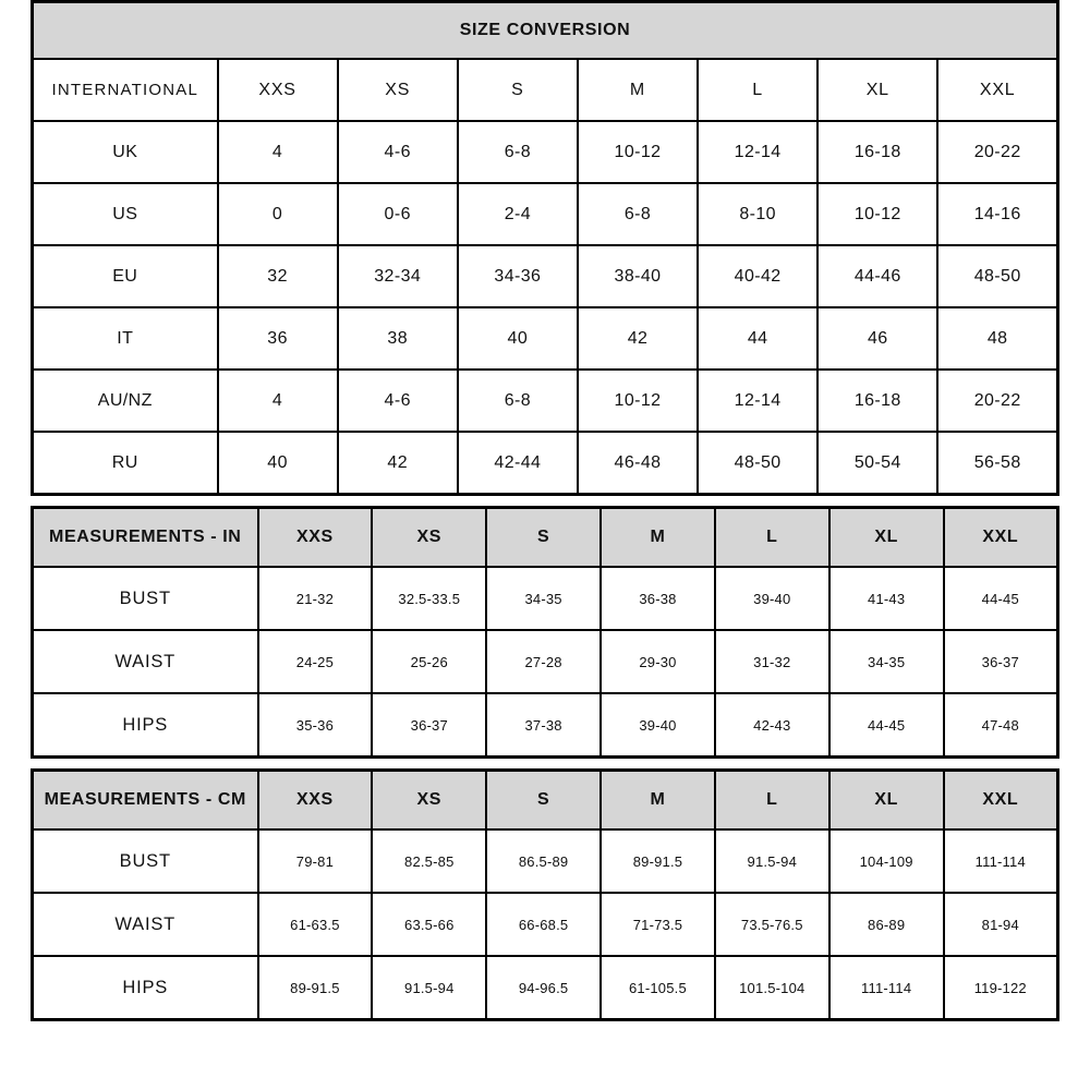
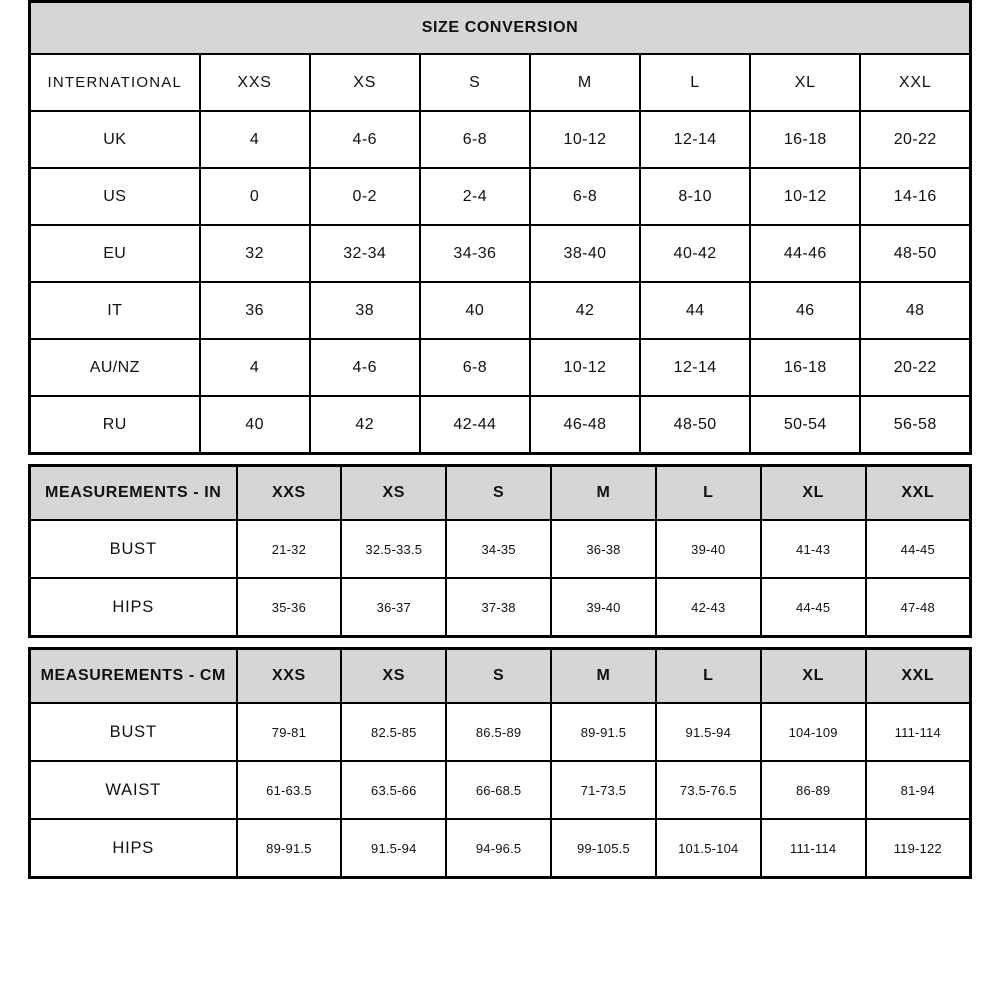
  SIZE CONVERSION
  INTERNATIONAL	XXS	XS	S	M	L	XL	XXL
  UK	4	4-6	6-8	10-12	12-14	16-18	20-22
- US	0	0-6	2-4	6-8	8-10	10-12	14-16
+ US	0	0-2	2-4	6-8	8-10	10-12	14-16
  EU	32	32-34	34-36	38-40	40-42	44-46	48-50
  IT	36	38	40	42	44	46	48
  AU/NZ	4	4-6	6-8	10-12	12-14	16-18	20-22
  RU	40	42	42-44	46-48	48-50	50-54	56-58
  MEASUREMENTS - IN	XXS	XS	S	M	L	XL	XXL
  BUST	21-32	32.5-33.5	34-35	36-38	39-40	41-43	44-45
- WAIST	24-25	25-26	27-28	29-30	31-32	34-35	36-37
  HIPS	35-36	36-37	37-38	39-40	42-43	44-45	47-48
  MEASUREMENTS - CM	XXS	XS	S	M	L	XL	XXL
  BUST	79-81	82.5-85	86.5-89	89-91.5	91.5-94	104-109	111-114
  WAIST	61-63.5	63.5-66	66-68.5	71-73.5	73.5-76.5	86-89	81-94
- HIPS	89-91.5	91.5-94	94-96.5	61-105.5	101.5-104	111-114	119-122
+ HIPS	89-91.5	91.5-94	94-96.5	99-105.5	101.5-104	111-114	119-122
